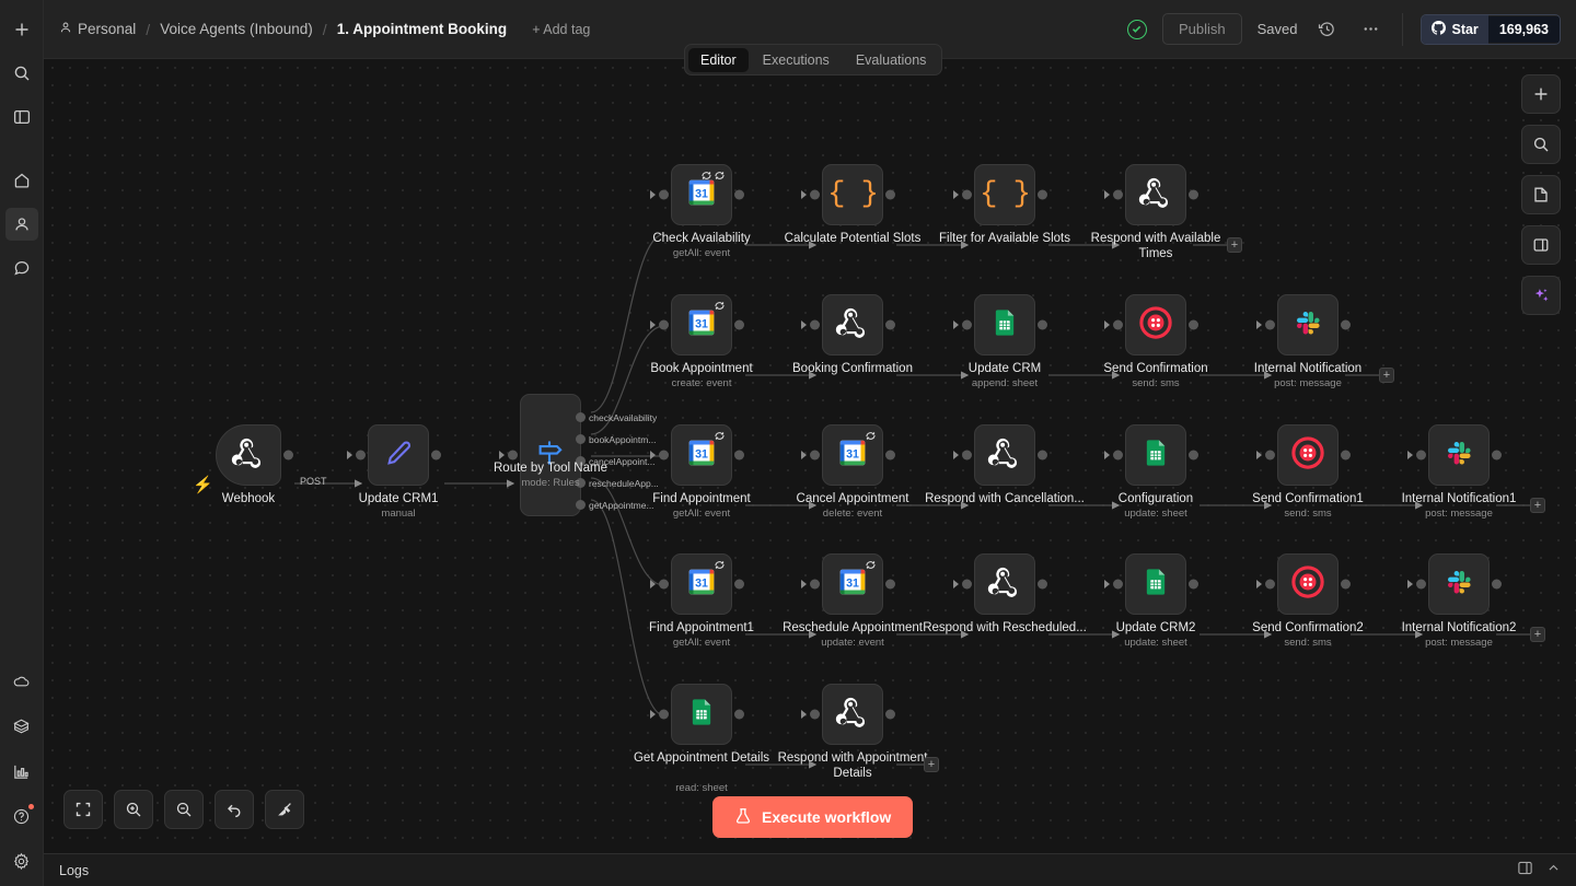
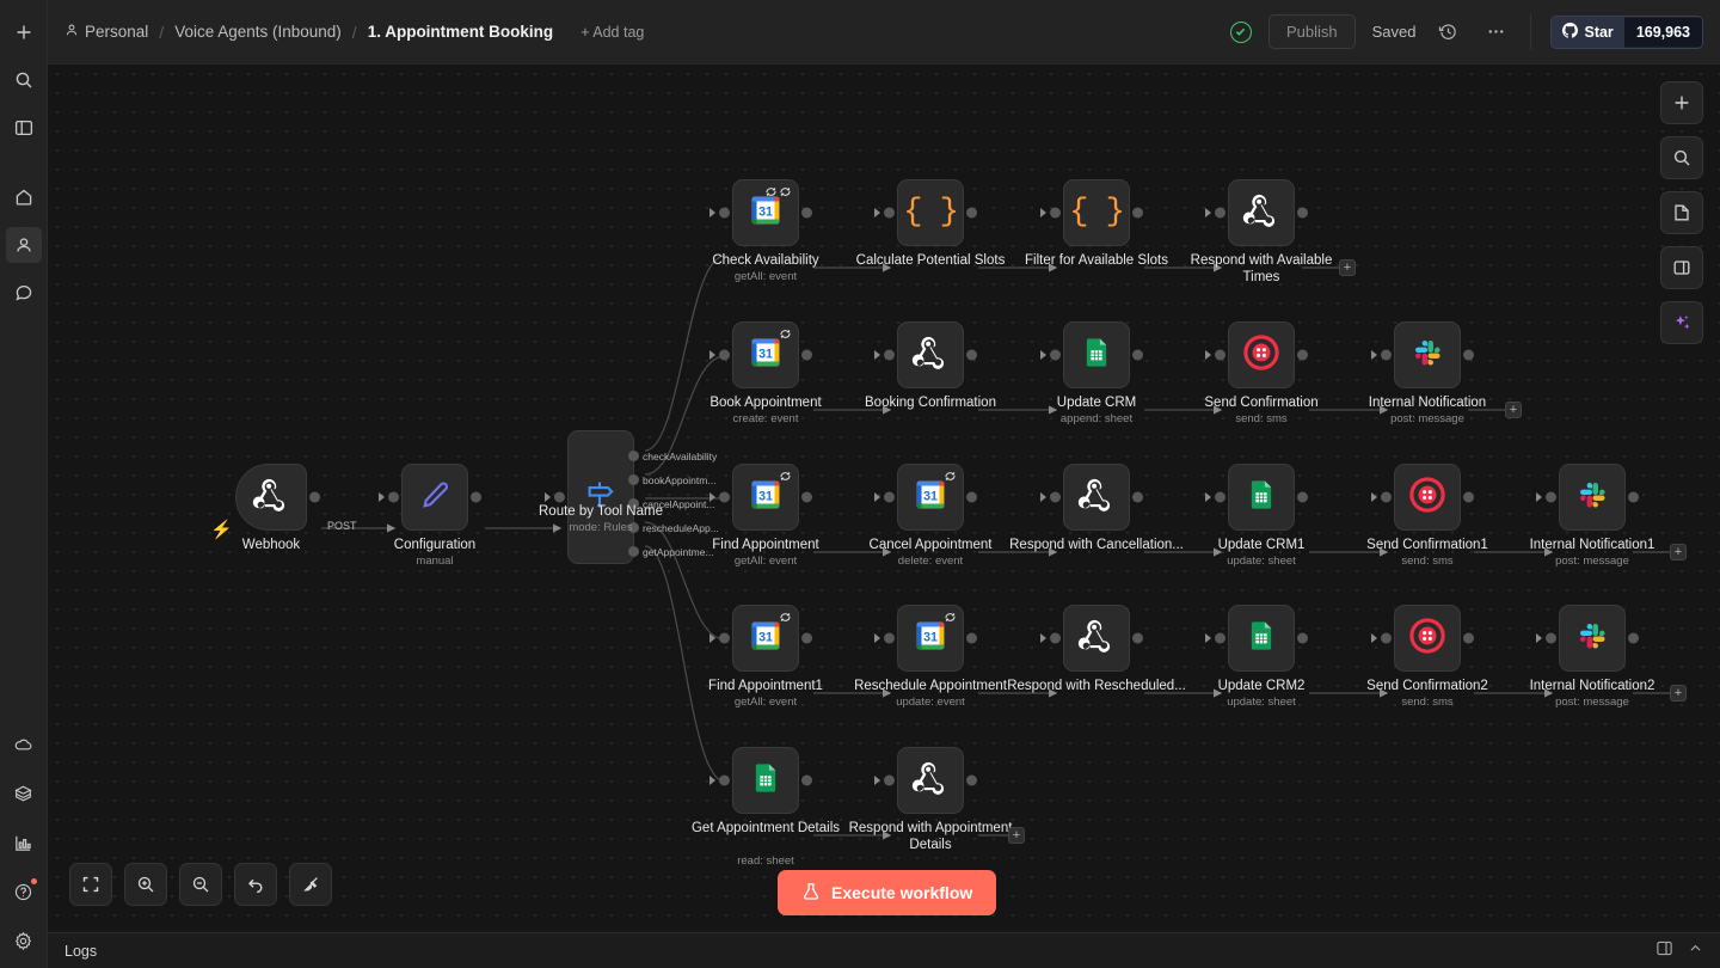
  Personal
  /
  Voice Agents (Inbound)
  /
  1. Appointment Booking
  + Add tag
  Publish
  Saved
  Star
  169,963
- Editor
- Executions
- Evaluations
  Webhook
- Update CRM1
+ Configuration
  manual
  checkAvailability
  bookAppointm...
  cancelAppoint...
  rescheduleApp...
  getAppointme...
  Route by Tool Name
  mode: Rules
  31
  Check Availability
  getAll: event
  { }
  Calculate Potential Slots
  { }
  Filter for Available Slots
  Respond with Available Times
  31
  Book Appointment
  create: event
  Booking Confirmation
  Update CRM
  append: sheet
  Send Confirmation
  send: sms
  Internal Notification
  post: message
  31
  Find Appointment
  getAll: event
  31
  Cancel Appointment
  delete: event
  Respond with Cancellation...
- Configuration
+ Update CRM1
  update: sheet
  Send Confirmation1
  send: sms
  Internal Notification1
  post: message
  31
  Find Appointment1
  getAll: event
  31
  Reschedule Appointment
  update: event
  Respond with Rescheduled...
  Update CRM2
  update: sheet
  Send Confirmation2
  send: sms
  Internal Notification2
  post: message
  Get Appointment Details
  read: sheet
  Respond with Appointmen Details
  POST
  ⚡
  +
  +
  +
  +
  +
  Execute workflow
  Logs
